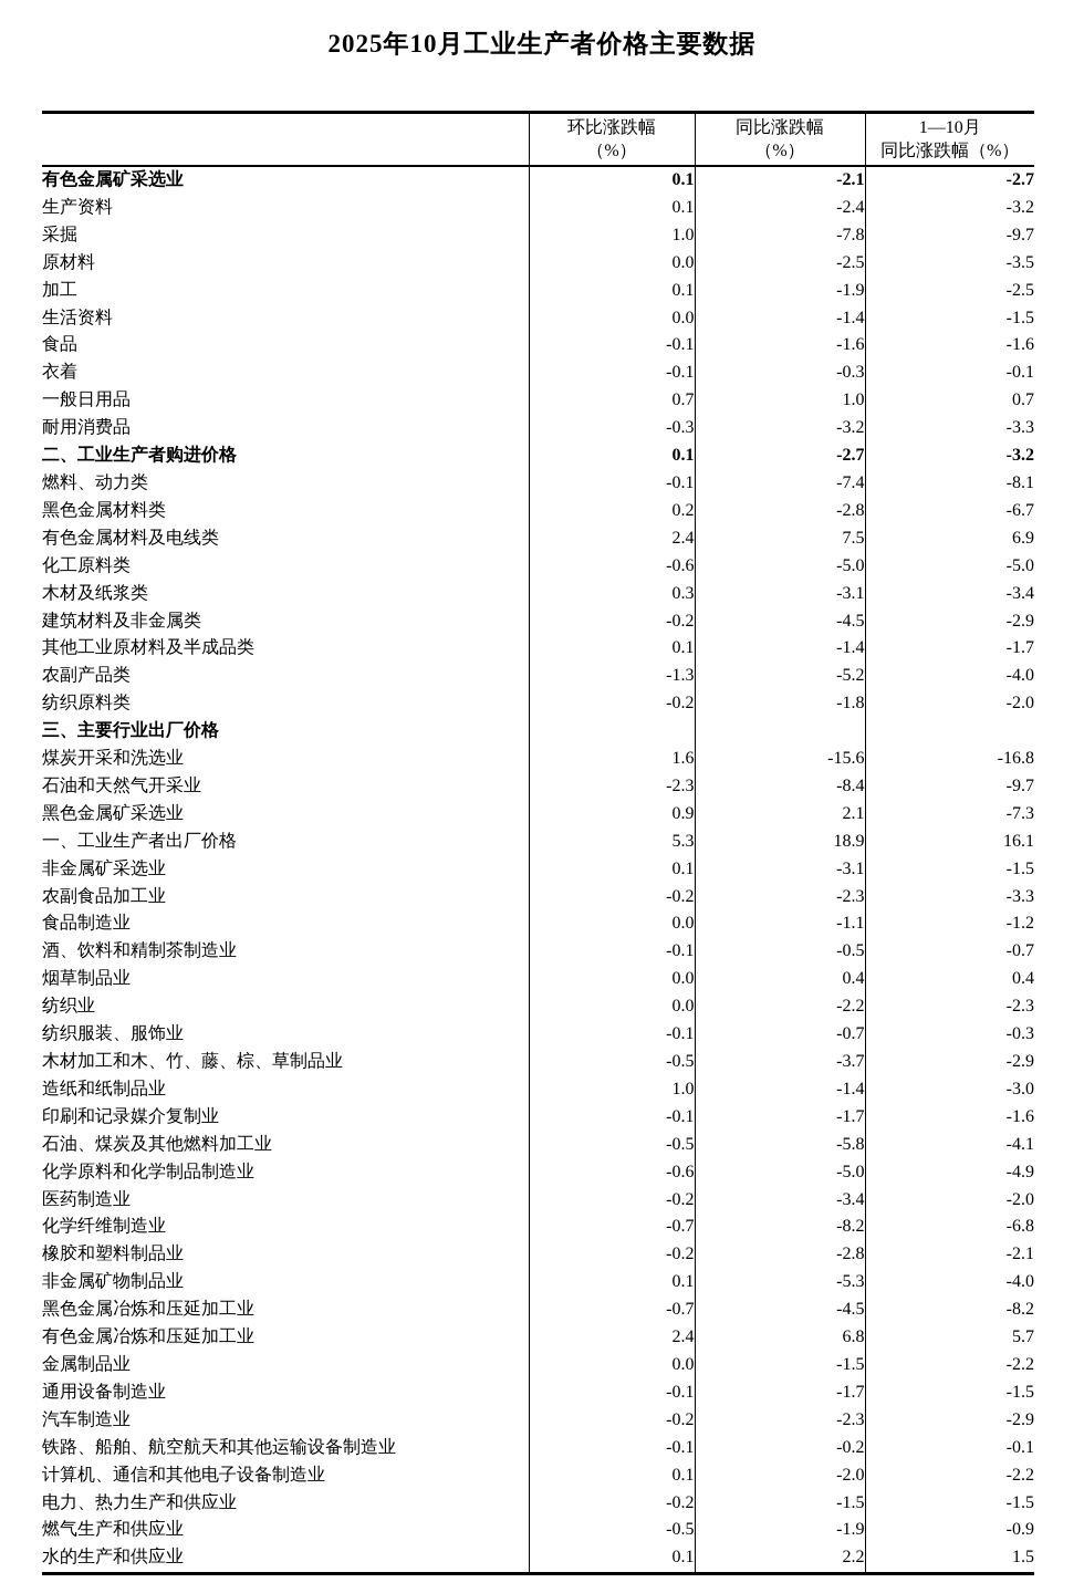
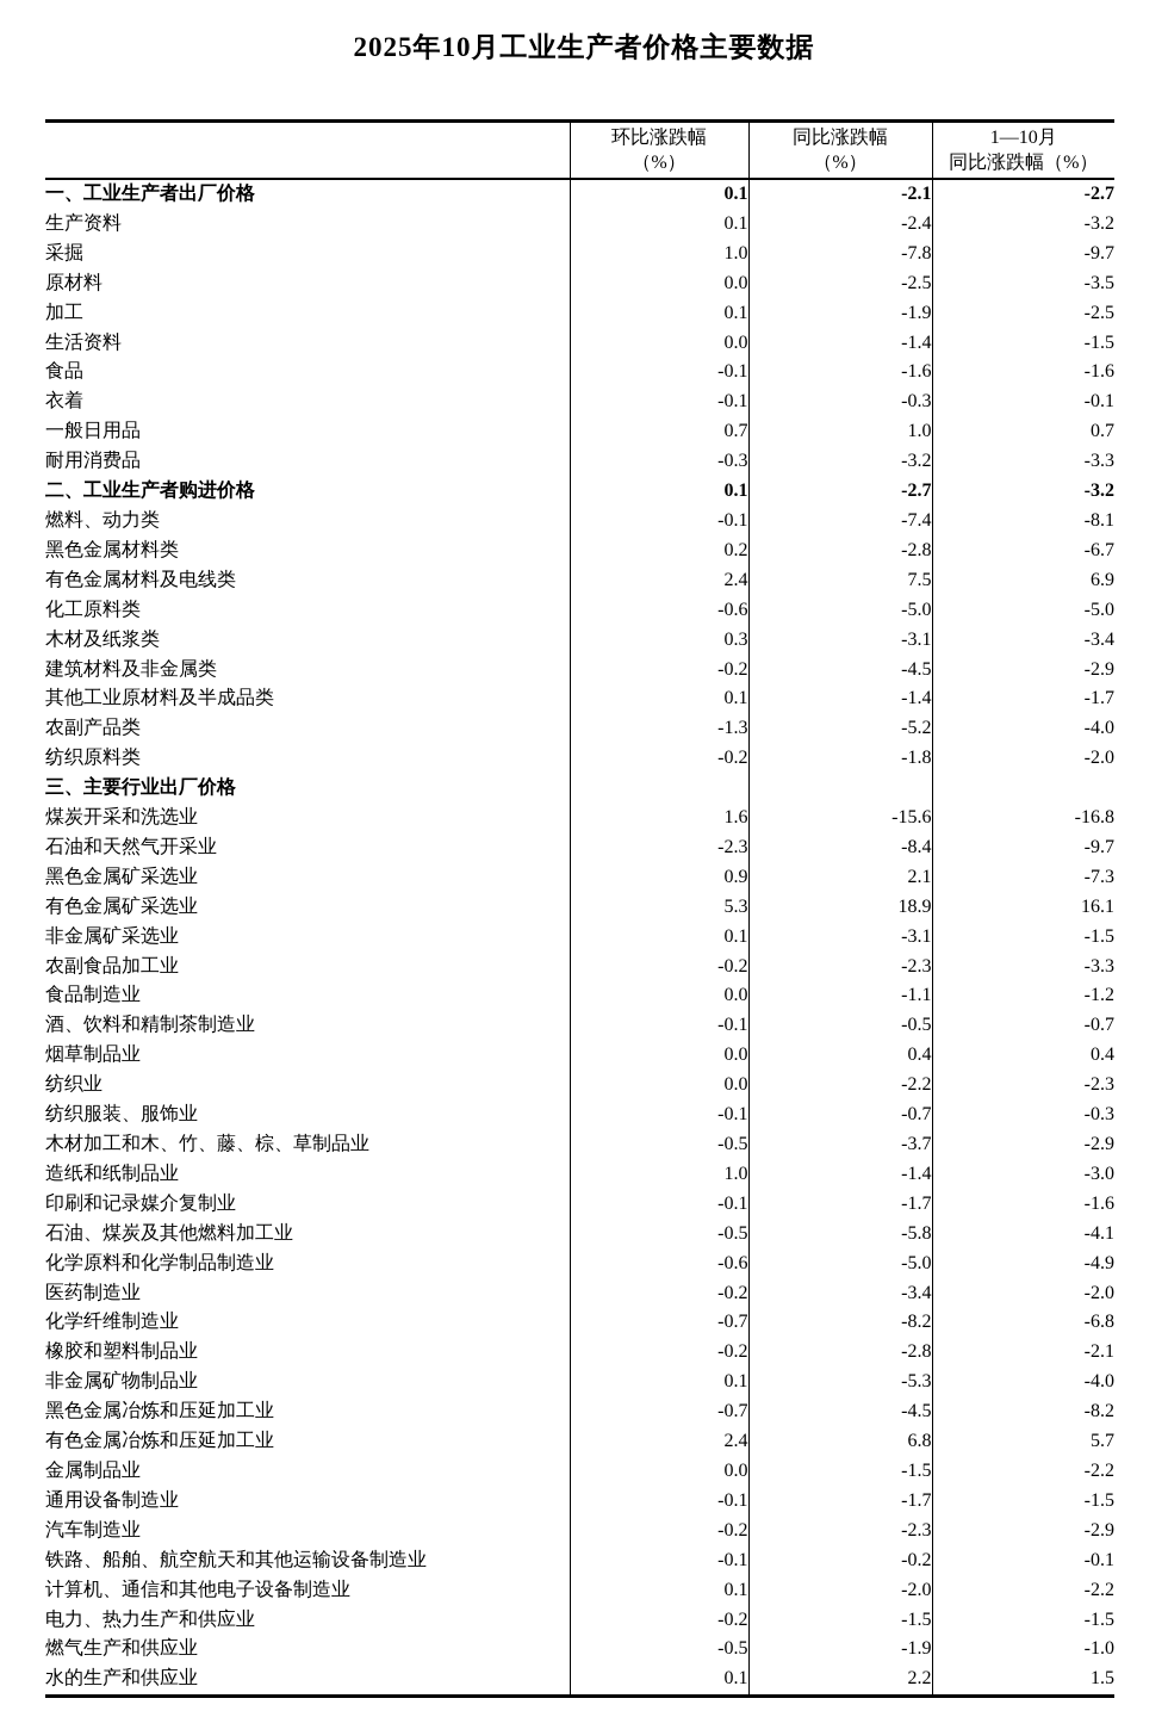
  2025年10月工业生产者价格主要数据
  	环比涨跌幅 （%）	同比涨跌幅 （%）	1—10月 同比涨跌幅（%）
- 有色金属矿采选业	0.1	-2.1	-2.7
+ 一、工业生产者出厂价格	0.1	-2.1	-2.7
  生产资料	0.1	-2.4	-3.2
  采掘	1.0	-7.8	-9.7
  原材料	0.0	-2.5	-3.5
  加工	0.1	-1.9	-2.5
  生活资料	0.0	-1.4	-1.5
  食品	-0.1	-1.6	-1.6
  衣着	-0.1	-0.3	-0.1
  一般日用品	0.7	1.0	0.7
  耐用消费品	-0.3	-3.2	-3.3
  二、工业生产者购进价格	0.1	-2.7	-3.2
  燃料、动力类	-0.1	-7.4	-8.1
  黑色金属材料类	0.2	-2.8	-6.7
  有色金属材料及电线类	2.4	7.5	6.9
  化工原料类	-0.6	-5.0	-5.0
  木材及纸浆类	0.3	-3.1	-3.4
  建筑材料及非金属类	-0.2	-4.5	-2.9
  其他工业原材料及半成品类	0.1	-1.4	-1.7
  农副产品类	-1.3	-5.2	-4.0
  纺织原料类	-0.2	-1.8	-2.0
  三、主要行业出厂价格
  煤炭开采和洗选业	1.6	-15.6	-16.8
  石油和天然气开采业	-2.3	-8.4	-9.7
  黑色金属矿采选业	0.9	2.1	-7.3
- 一、工业生产者出厂价格	5.3	18.9	16.1
+ 有色金属矿采选业	5.3	18.9	16.1
  非金属矿采选业	0.1	-3.1	-1.5
  农副食品加工业	-0.2	-2.3	-3.3
  食品制造业	0.0	-1.1	-1.2
  酒、饮料和精制茶制造业	-0.1	-0.5	-0.7
  烟草制品业	0.0	0.4	0.4
  纺织业	0.0	-2.2	-2.3
  纺织服装、服饰业	-0.1	-0.7	-0.3
  木材加工和木、竹、藤、棕、草制品业	-0.5	-3.7	-2.9
  造纸和纸制品业	1.0	-1.4	-3.0
  印刷和记录媒介复制业	-0.1	-1.7	-1.6
  石油、煤炭及其他燃料加工业	-0.5	-5.8	-4.1
  化学原料和化学制品制造业	-0.6	-5.0	-4.9
  医药制造业	-0.2	-3.4	-2.0
  化学纤维制造业	-0.7	-8.2	-6.8
  橡胶和塑料制品业	-0.2	-2.8	-2.1
  非金属矿物制品业	0.1	-5.3	-4.0
  黑色金属冶炼和压延加工业	-0.7	-4.5	-8.2
  有色金属冶炼和压延加工业	2.4	6.8	5.7
  金属制品业	0.0	-1.5	-2.2
  通用设备制造业	-0.1	-1.7	-1.5
  汽车制造业	-0.2	-2.3	-2.9
  铁路、船舶、航空航天和其他运输设备制造业	-0.1	-0.2	-0.1
  计算机、通信和其他电子设备制造业	0.1	-2.0	-2.2
  电力、热力生产和供应业	-0.2	-1.5	-1.5
- 燃气生产和供应业	-0.5	-1.9	-0.9
+ 燃气生产和供应业	-0.5	-1.9	-1.0
  水的生产和供应业	0.1	2.2	1.5
